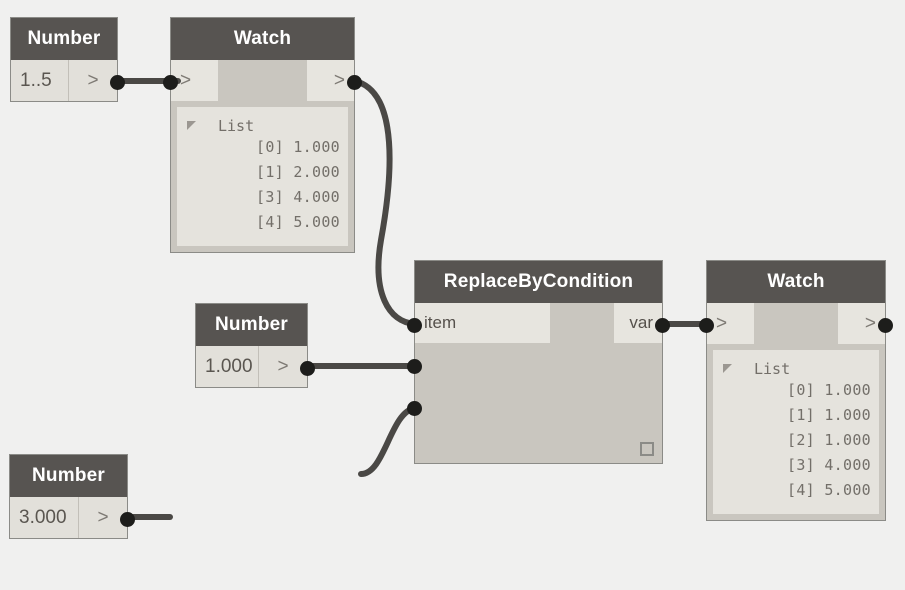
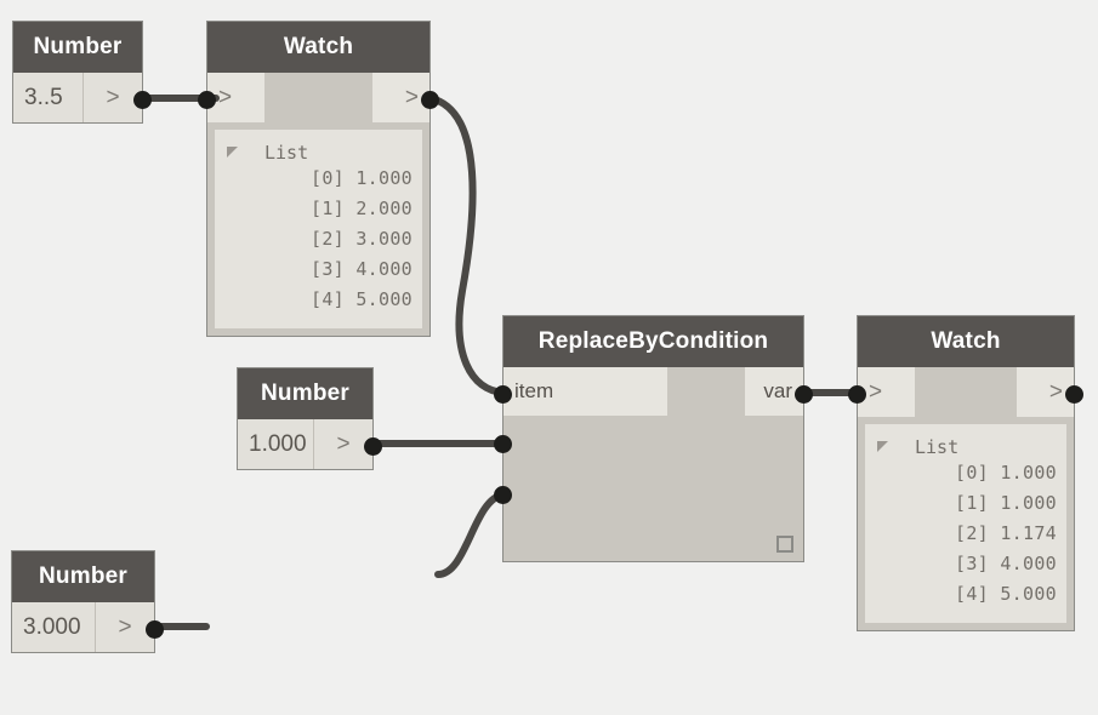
  Number
- 1..5
+ 3..5
  >
  Watch
  >
  >
  List
  [0] 1.000
  [1] 2.000
+ [2] 3.000
  [3] 4.000
  [4] 5.000
  Number
  1.000
  >
  Number
  3.000
  >
  ReplaceByCondition
  item
  var
  Watch
  >
  >
  List
  [0] 1.000
  [1] 1.000
- [2] 1.000
+ [2] 1.174
  [3] 4.000
  [4] 5.000
